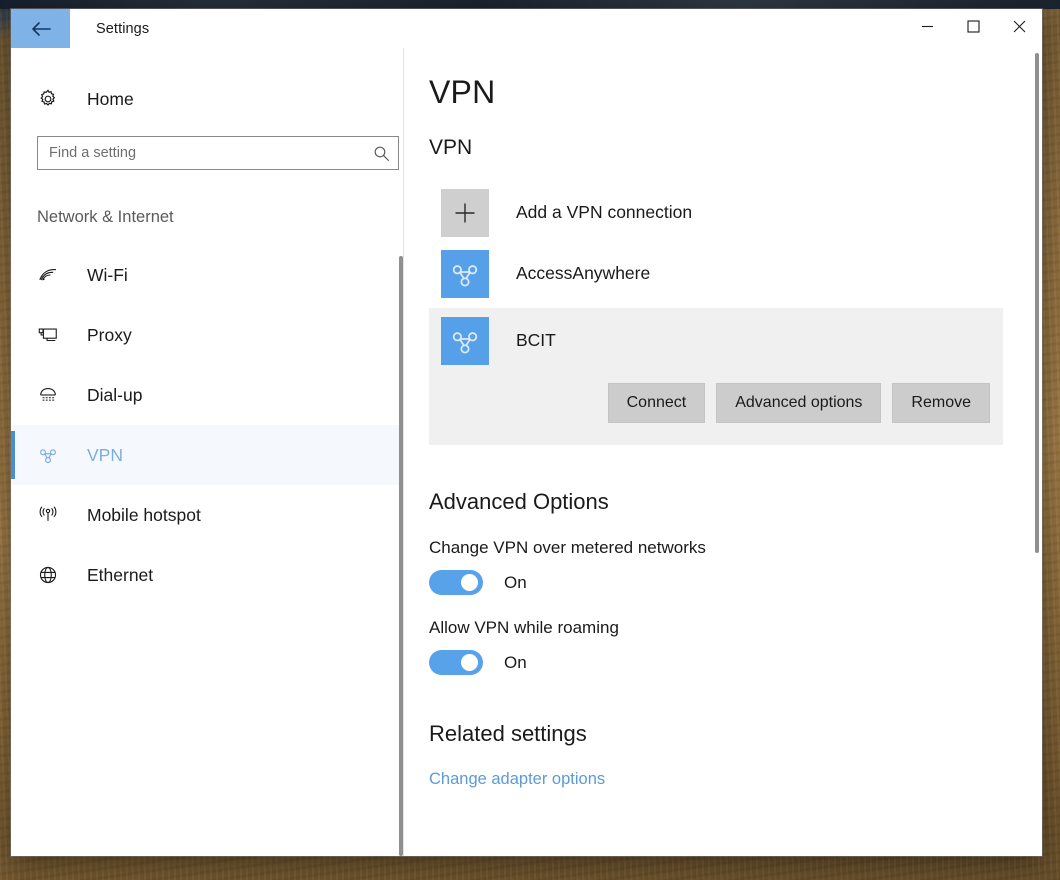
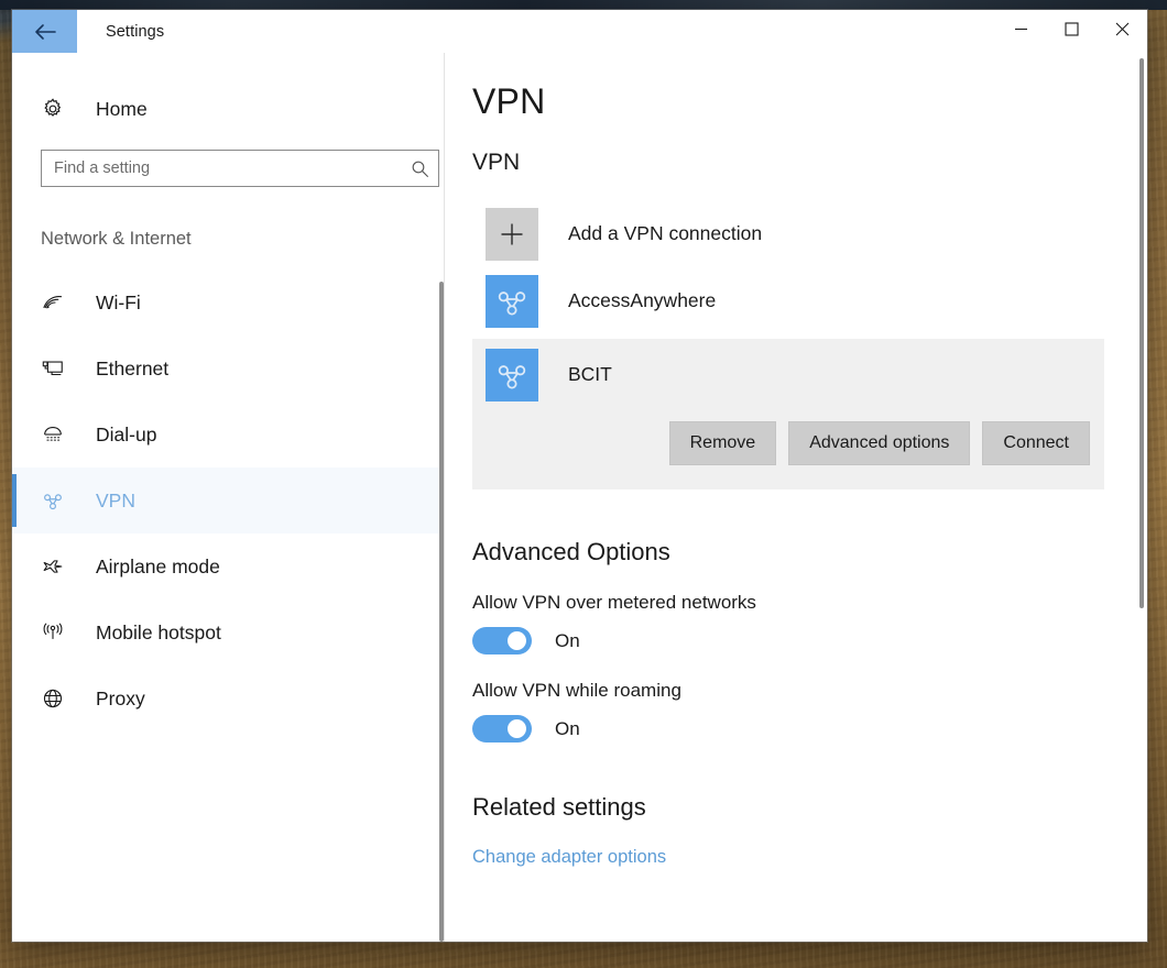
  Settings
  Home
  Find a setting
  Network & Internet
  Wi-Fi
- Proxy
+ Ethernet
  Dial-up
  VPN
+ Airplane mode
  Mobile hotspot
- Ethernet
+ Proxy
  VPN
  VPN
  Add a VPN connection
  AccessAnywhere
  BCIT
- Connect
+ Remove
  Advanced options
- Remove
+ Connect
  Advanced Options
- Change VPN over metered networks
+ Allow VPN over metered networks
  On
  Allow VPN while roaming
  On
  Related settings
  Change adapter options
